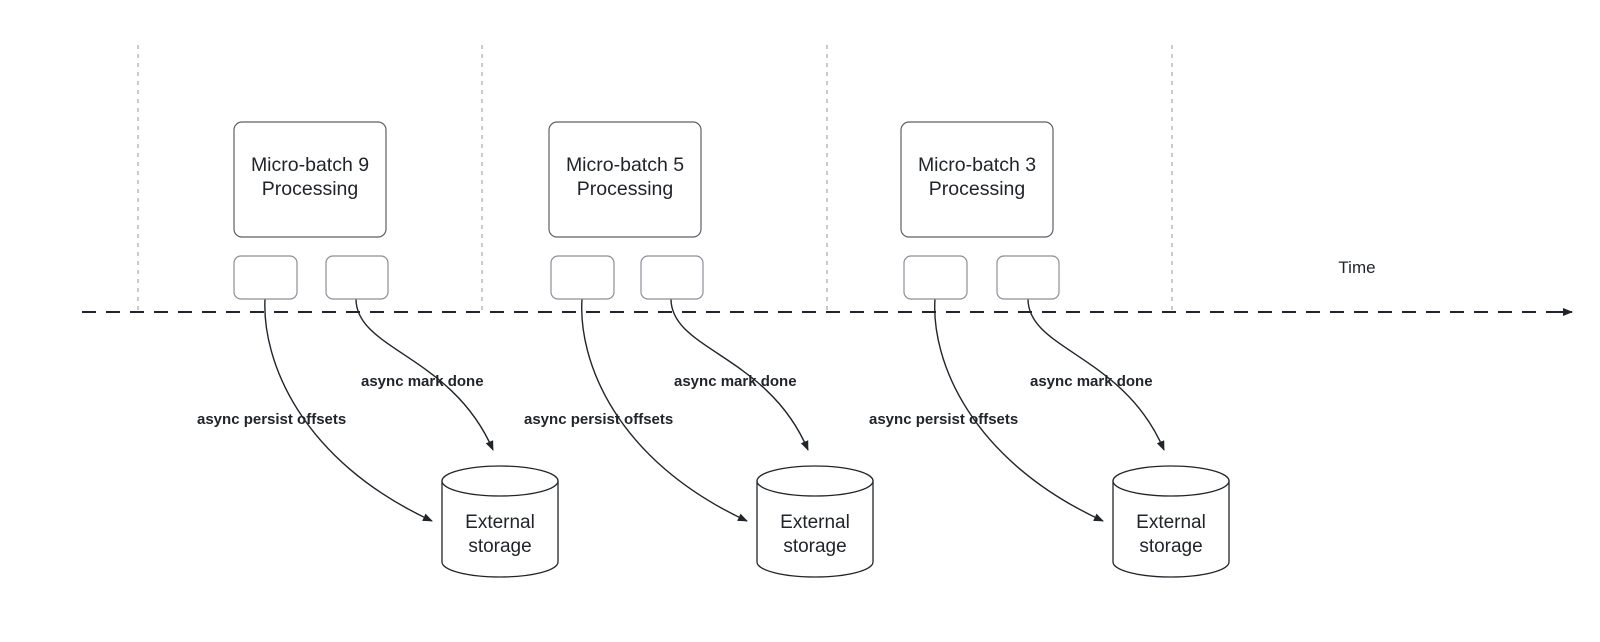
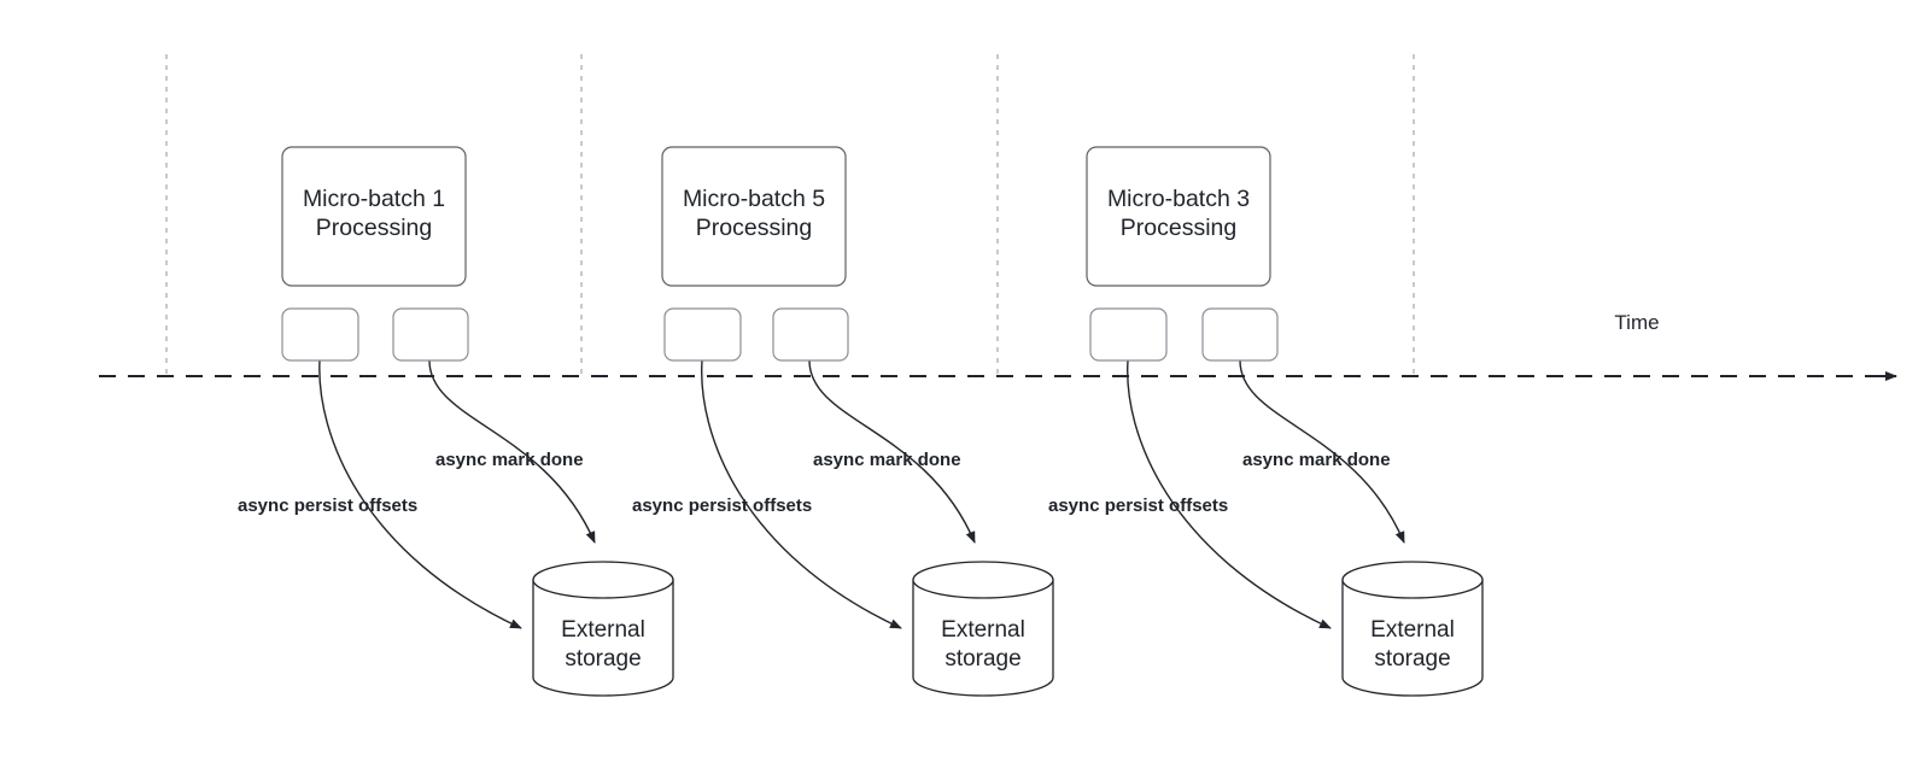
  Time
- Micro-batch 9
+ Micro-batch 1
  Processing
  External
  storage
  async persist offsets
  async mark done
  Micro-batch 5
  Processing
  External
  storage
  async persist offsets
  async mark done
  Micro-batch 3
  Processing
  External
  storage
  async persist offsets
  async mark done
